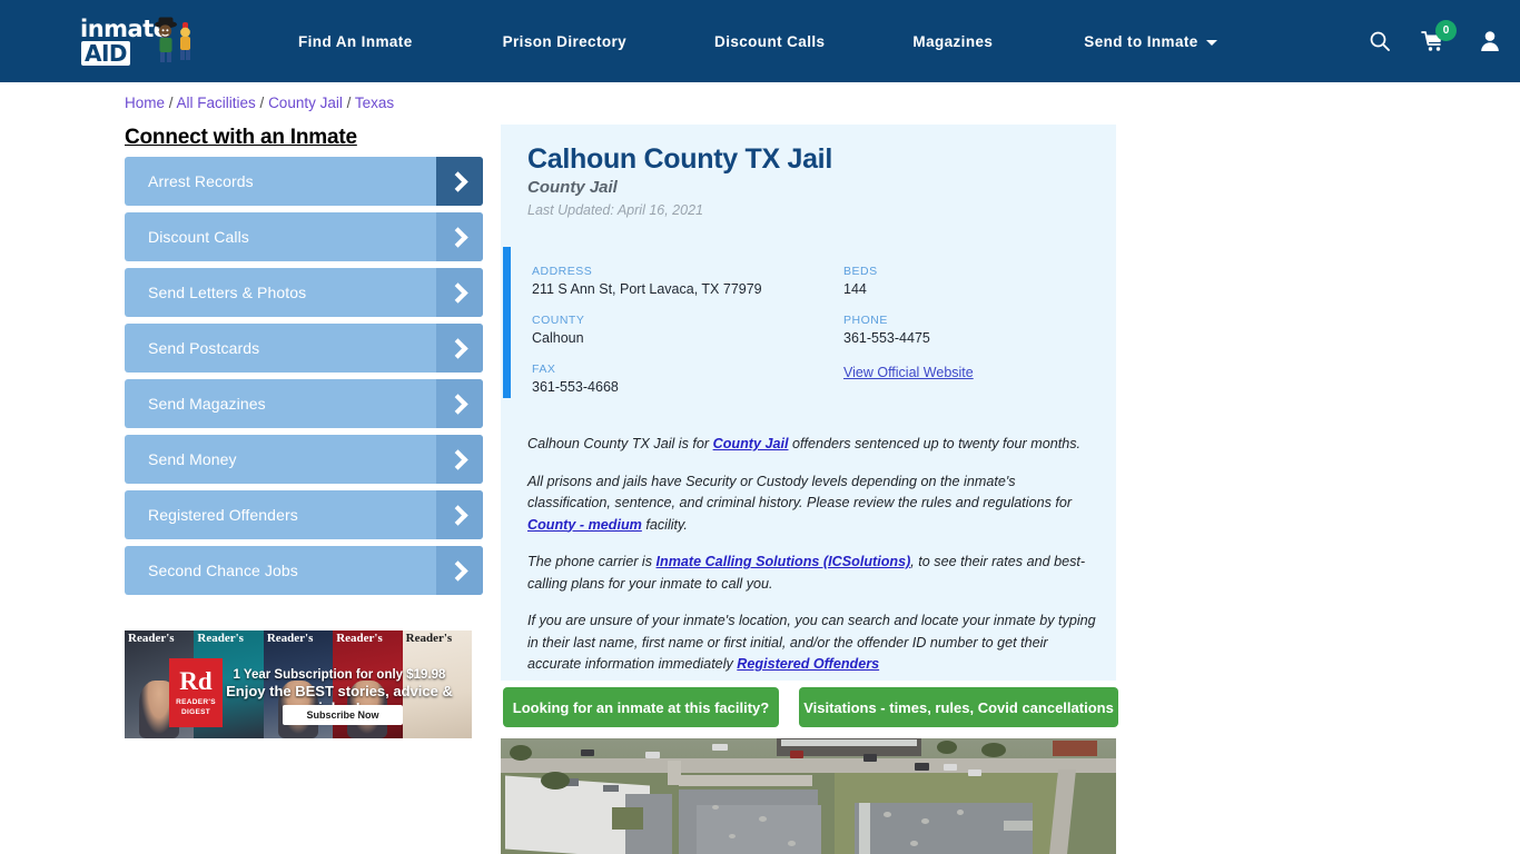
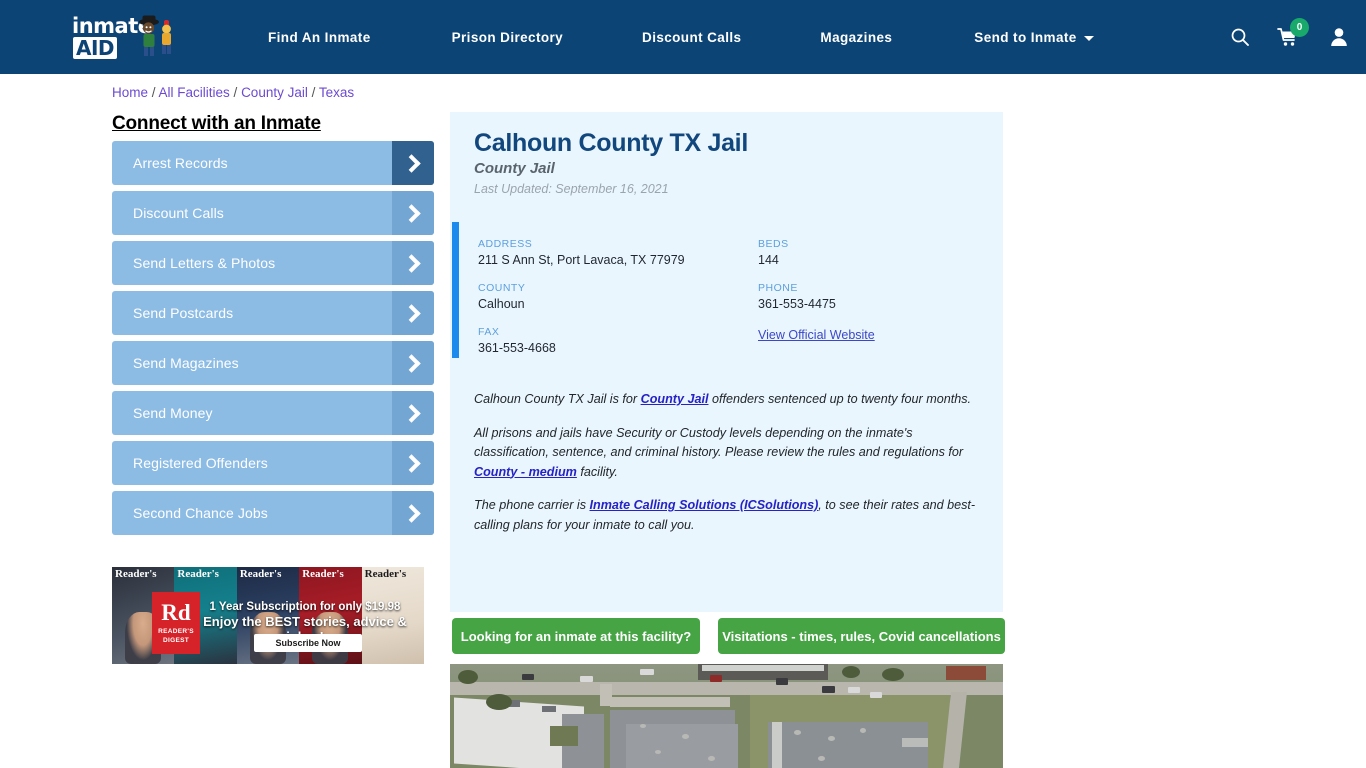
  inmatAID
  Find An Inmate
  Prison Directory
  Discount Calls
  Magazines
  Send to Inmate
  0
  Home / All Facilities / County Jail / Texas
  Connect with an Inmate
  Arrest Records
  Discount Calls
  Send Letters & Photos
  Send Postcards
  Send Magazines
  Send Money
  Registered Offenders
  Second Chance Jobs
  Reader's
  Reader's
  Reader's
  Reader's
  Reader's
  Rd
  1 Year Subscription for only $19.98
  Enjoy the BEST stories, advice &
  Subscribe Now
  Calhoun County TX Jail
  County Jail
- Last Updated: April 16, 2021
+ Last Updated: September 16, 2021
  ADDRESS
  211 S Ann St, Port Lavaca, TX 77979
  COUNTY
  Calhoun
  FAX
  361-553-4668
  BEDS
  144
  PHONE
  361-553-4475
  View Official Website
  Calhoun County TX Jail is for County Jail offenders sentenced up to twenty four months.
  All prisons and jails have Security or Custody levels depending on the inmate's classification, sentence, and criminal history. Please review the rules and regulations for County - medium facility.
  The phone carrier is Inmate Calling Solutions (ICSolutions), to see their rates and best-calling plans for your inmate to call you.
- If you are unsure of your inmate's location, you can search and locate your inmate by typing in their last name, first name or first initial, and/or the offender ID number to get their accurate information immediately Registered Offenders
  Looking for an inmate at this facility?
  Visitations - times, rules, Covid cancellations
